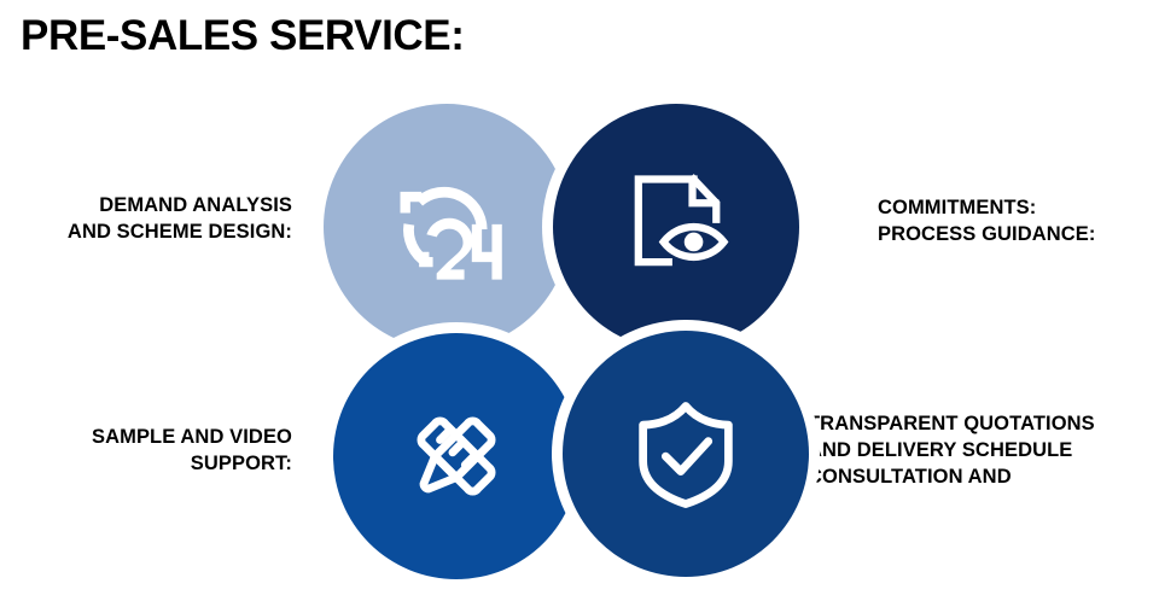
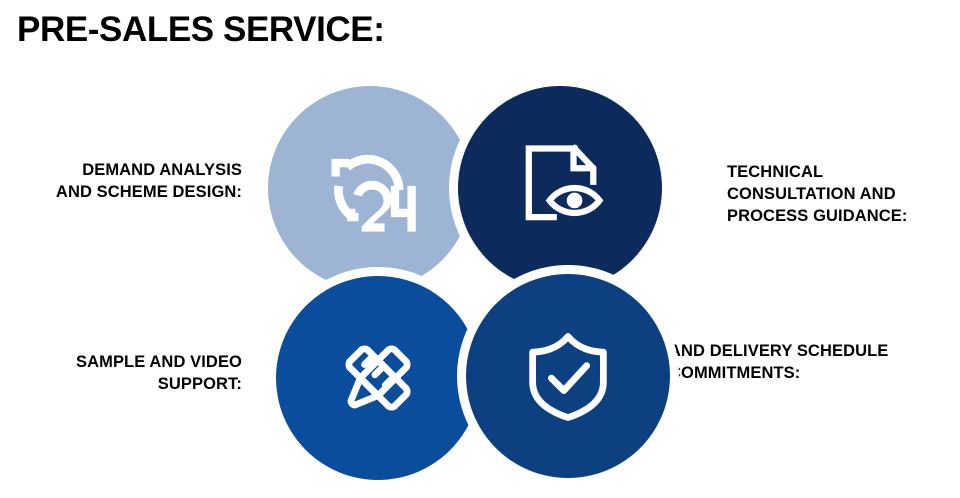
  PRE-SALES SERVICE:
  DEMAND ANALYSIS
  AND SCHEME DESIGN:
+ TECHNICAL
- COMMITMENTS:
+ CONSULTATION AND
  PROCESS GUIDANCE:
  SAMPLE AND VIDEO
  SUPPORT:
- TRANSPARENT QUOTATIONS
  AND DELIVERY SCHEDULE
- CONSULTATION AND
+ COMMITMENTS:
